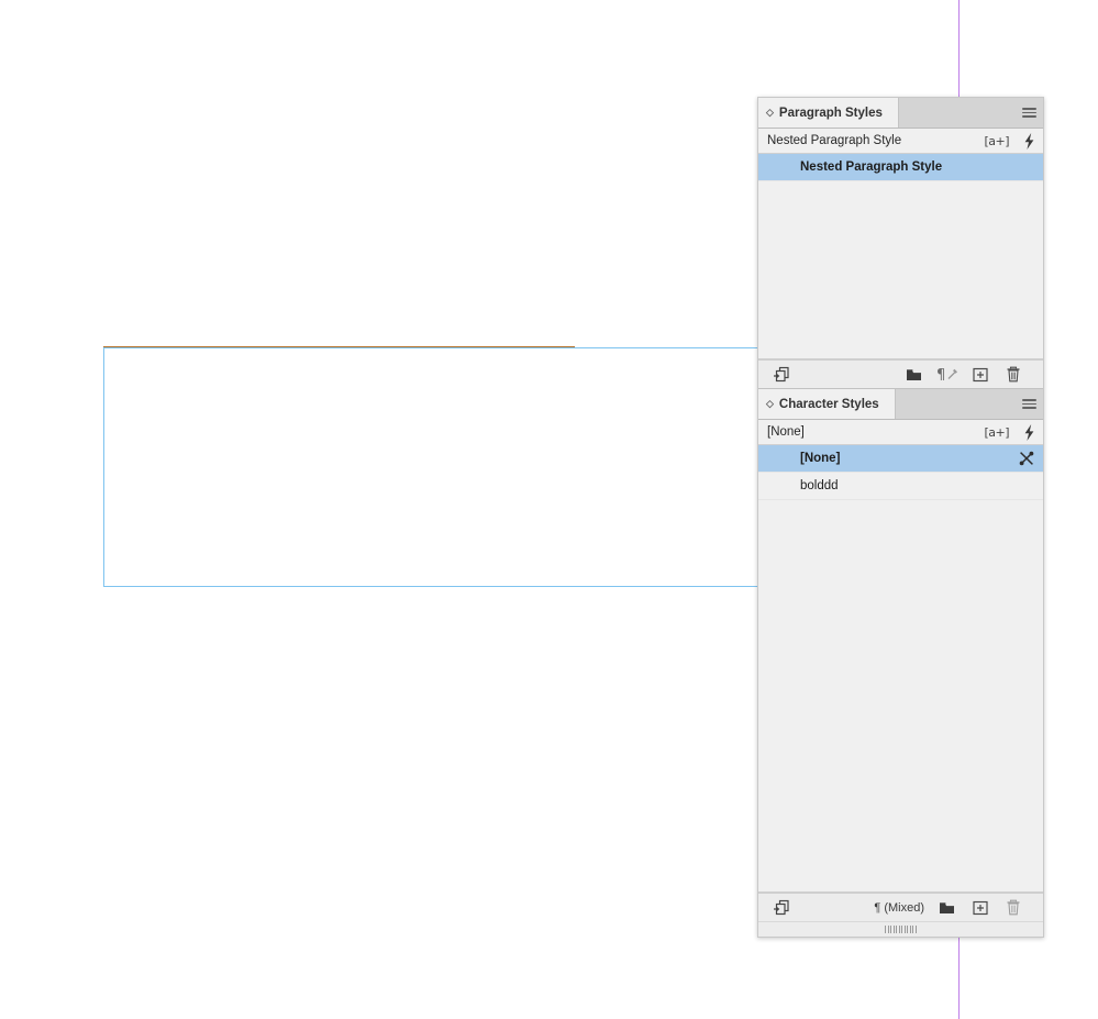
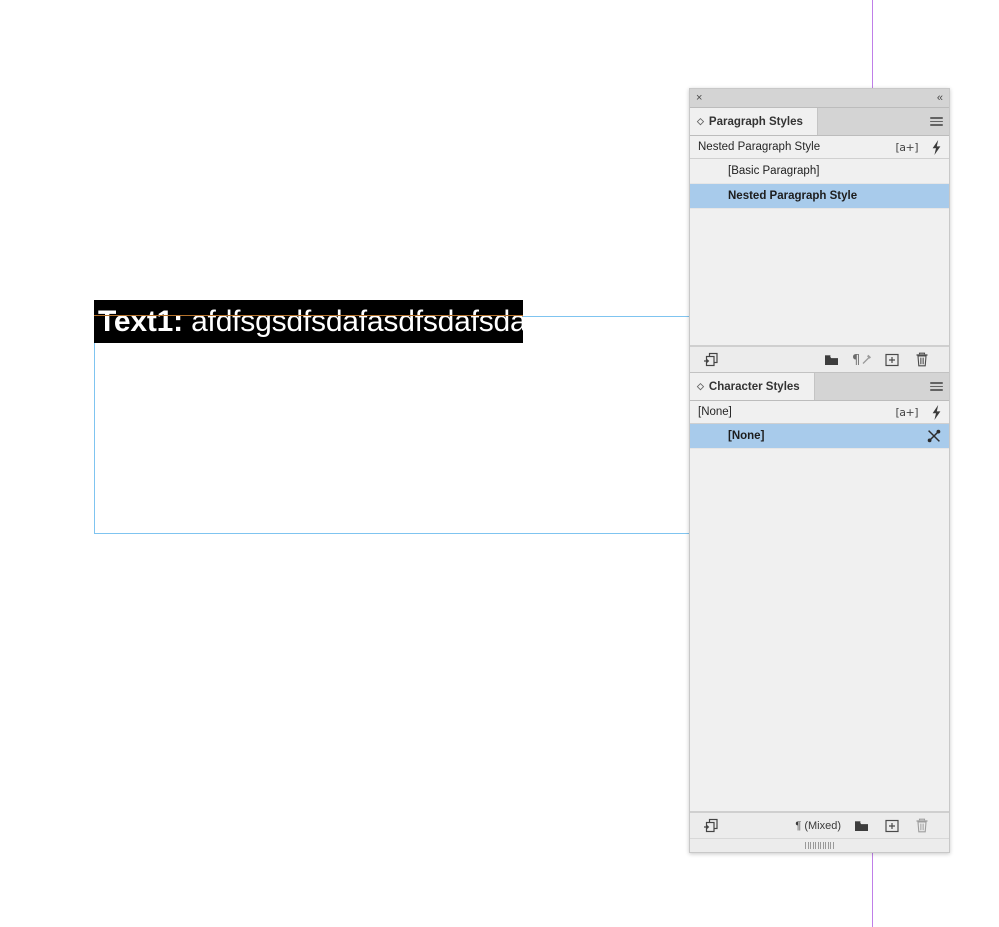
+ Text1: afdfsgsdfsdafasdfsdafsda
+ ×
+ «
  ◇
  Paragraph Styles
  Nested Paragraph Style
  [a+]
+ [Basic Paragraph]
  Nested Paragraph Style
  ¶
  ◇
  Character Styles
  [None]
  [a+]
  [None]
- bolddd
  ¶
  (Mixed)
